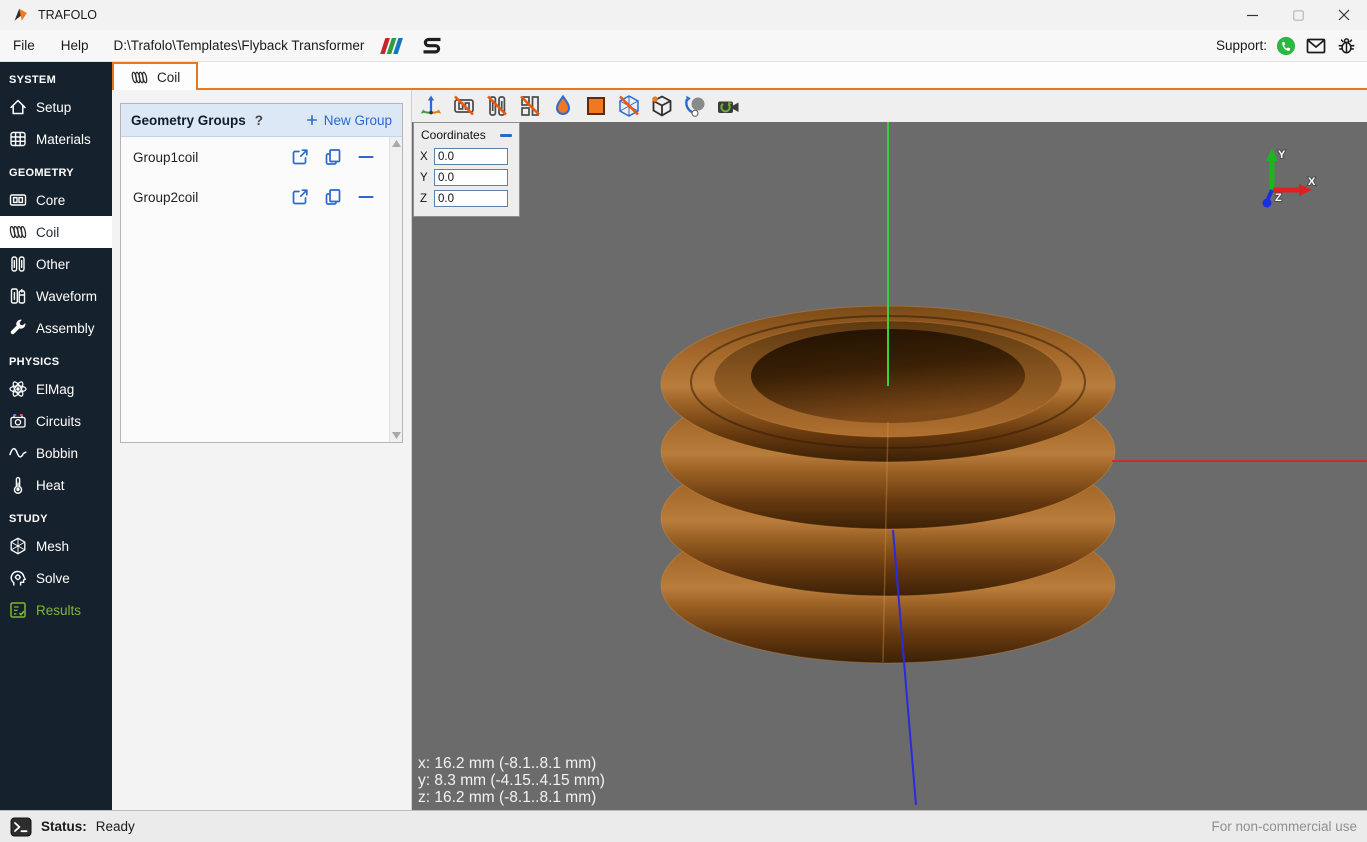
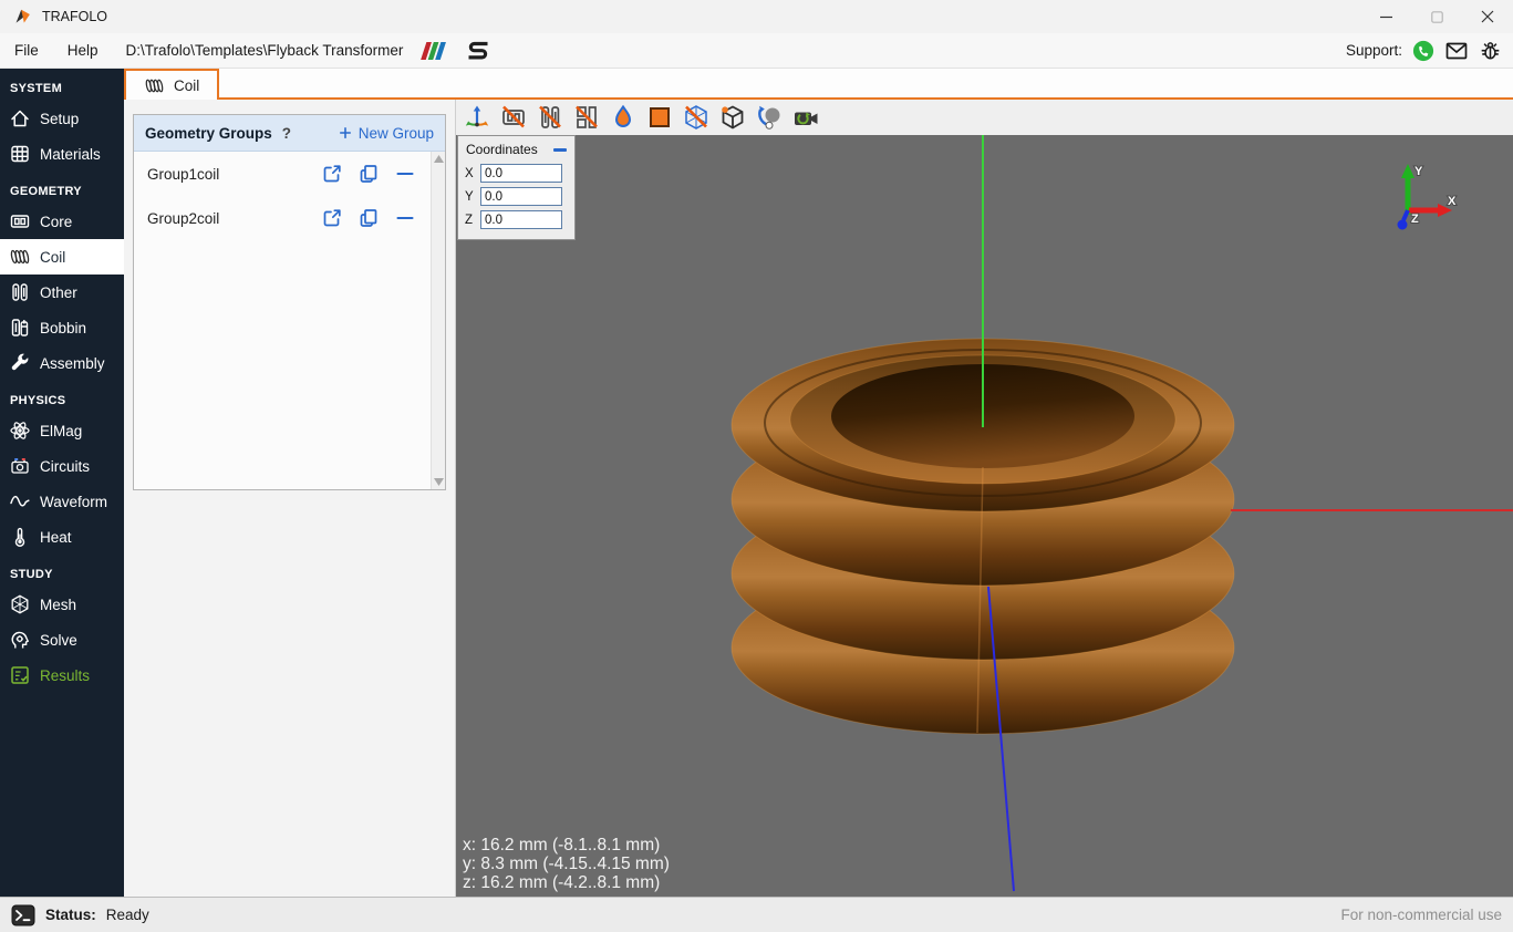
  TRAFOLO
  File
  Help
  D:\Trafolo\Templates\Flyback Transformer
  Support:
  SYSTEM
  Setup
  Materials
  GEOMETRY
  Core
  Coil
  Other
- Waveform
+ Bobbin
  Assembly
  PHYSICS
  ElMag
  Circuits
- Bobbin
+ Waveform
  Heat
  STUDY
  Mesh
  Solve
  Results
  Coil
  Geometry Groups
  ?
  New Group
  Group1coil
  Group2coil
  Y
  X
  Z
  Coordinates
  X
  0.0
  Y
  0.0
  Z
  0.0
  x: 16.2 mm (-8.1..8.1 mm)
  y: 8.3 mm (-4.15..4.15 mm)
- z: 16.2 mm (-8.1..8.1 mm)
+ z: 16.2 mm (-4.2..8.1 mm)
  Status:
  Ready
  For non-commercial use
